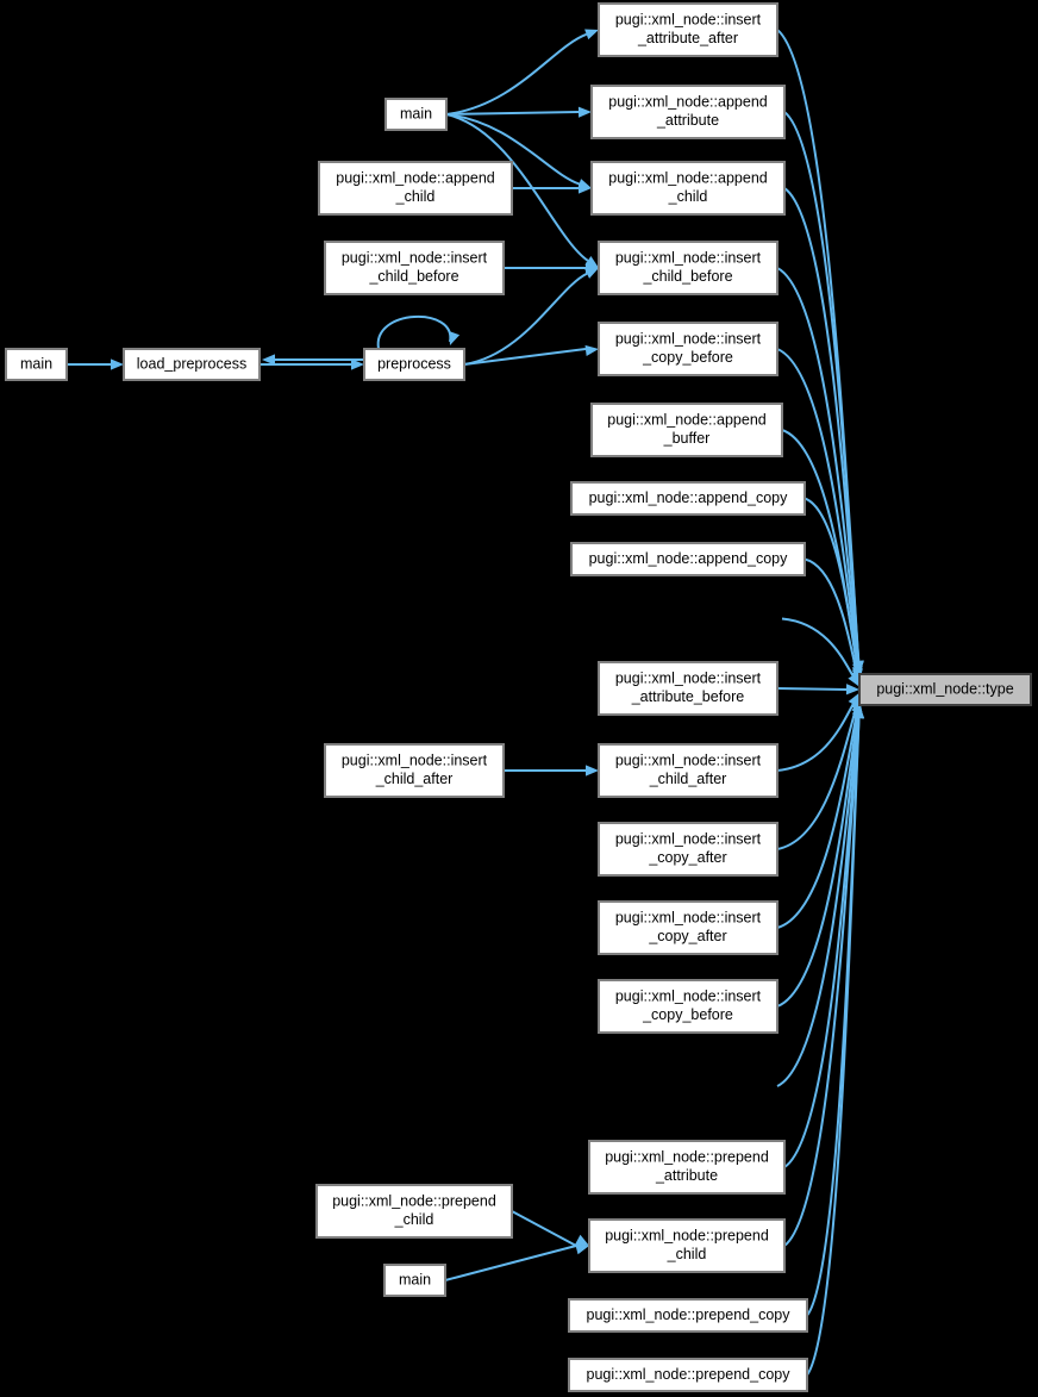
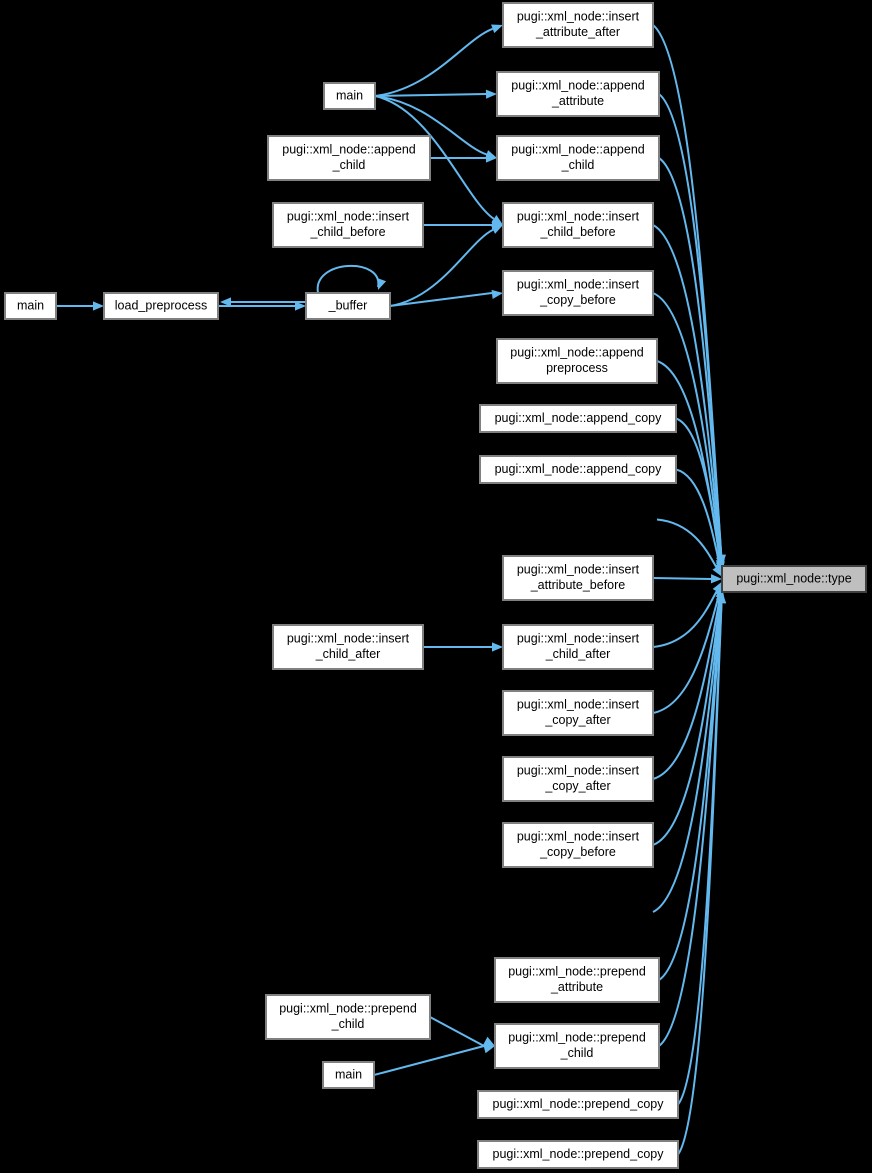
  main
  pugi::xml_node::append
  _child
  pugi::xml_node::insert
  _child_before
  main
  load_preprocess
- preprocess
+ _buffer
  pugi::xml_node::insert
  _child_after
  pugi::xml_node::prepend
  _child
  main
  pugi::xml_node::insert
  _attribute_after
  pugi::xml_node::append
  _attribute
  pugi::xml_node::append
  _child
  pugi::xml_node::insert
  _child_before
  pugi::xml_node::insert
  _copy_before
  pugi::xml_node::append
- _buffer
+ preprocess
  pugi::xml_node::append_copy
  pugi::xml_node::append_copy
  pugi::xml_node::insert
  _attribute_before
  pugi::xml_node::insert
  _child_after
  pugi::xml_node::insert
  _copy_after
  pugi::xml_node::insert
  _copy_after
  pugi::xml_node::insert
  _copy_before
  pugi::xml_node::prepend
  _attribute
  pugi::xml_node::prepend
  _child
  pugi::xml_node::prepend_copy
  pugi::xml_node::prepend_copy
  pugi::xml_node::type
